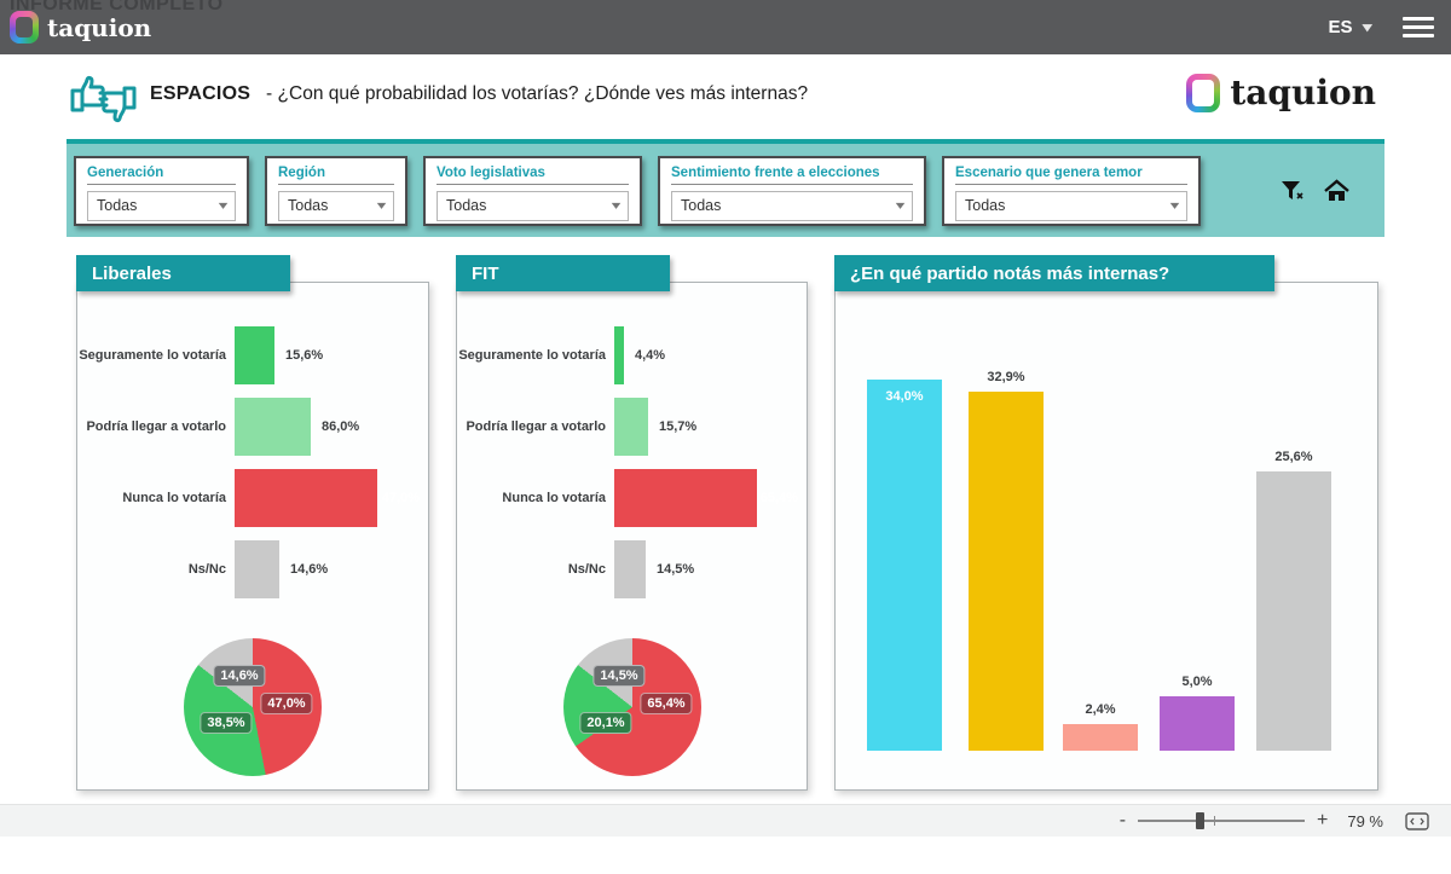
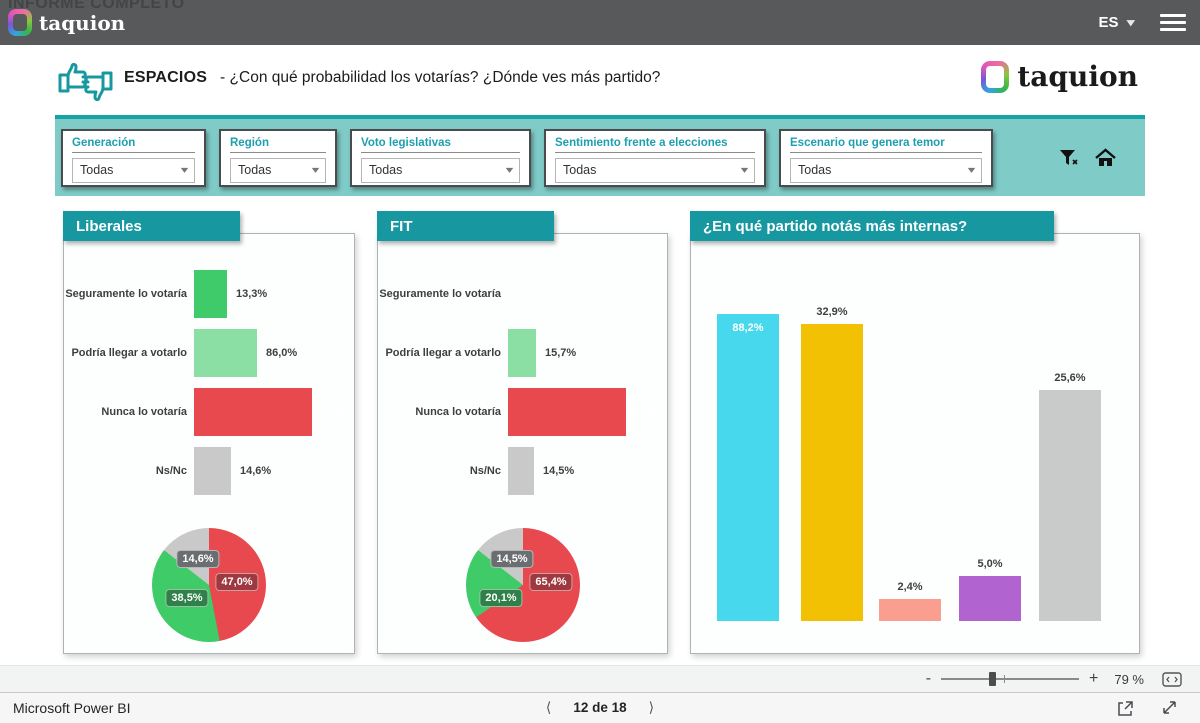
  INFORME COMPLETO
  taquion
  ES
  ▾
- ESPACIOS - ¿Con qué probabilidad los votarías? ¿Dónde ves más internas?
+ ESPACIOS - ¿Con qué probabilidad los votarías? ¿Dónde ves más partido?
  taquion
  Generación
  Todas
  ▾
  Región
  Todas
  ▾
  Voto legislativas
  Todas
  ▾
  Sentimiento frente a elecciones
  Todas
  ▾
  Escenario que genera temor
  Todas
  ▾
  Liberales
  Seguramente lo votaría
- 15,6%
+ 13,3%
  Podría llegar a votarlo
  86,0%
  Nunca lo votaría
  Ns/Nc
  14,6%
  47,0%
  38,5%
  14,6%
  FIT
  Seguramente lo votaría
- 4,4%
  Podría llegar a votarlo
  15,7%
  Nunca lo votaría
  Ns/Nc
  14,5%
  65,4%
  20,1%
  14,5%
  ¿En qué partido notás más internas?
- 34,0%
+ 88,2%
  32,9%
  2,4%
  5,0%
  25,6%
  -
  +
  79 %
+ Microsoft Power BI
+ ⟨
+ 12 de 18
+ ⟩
